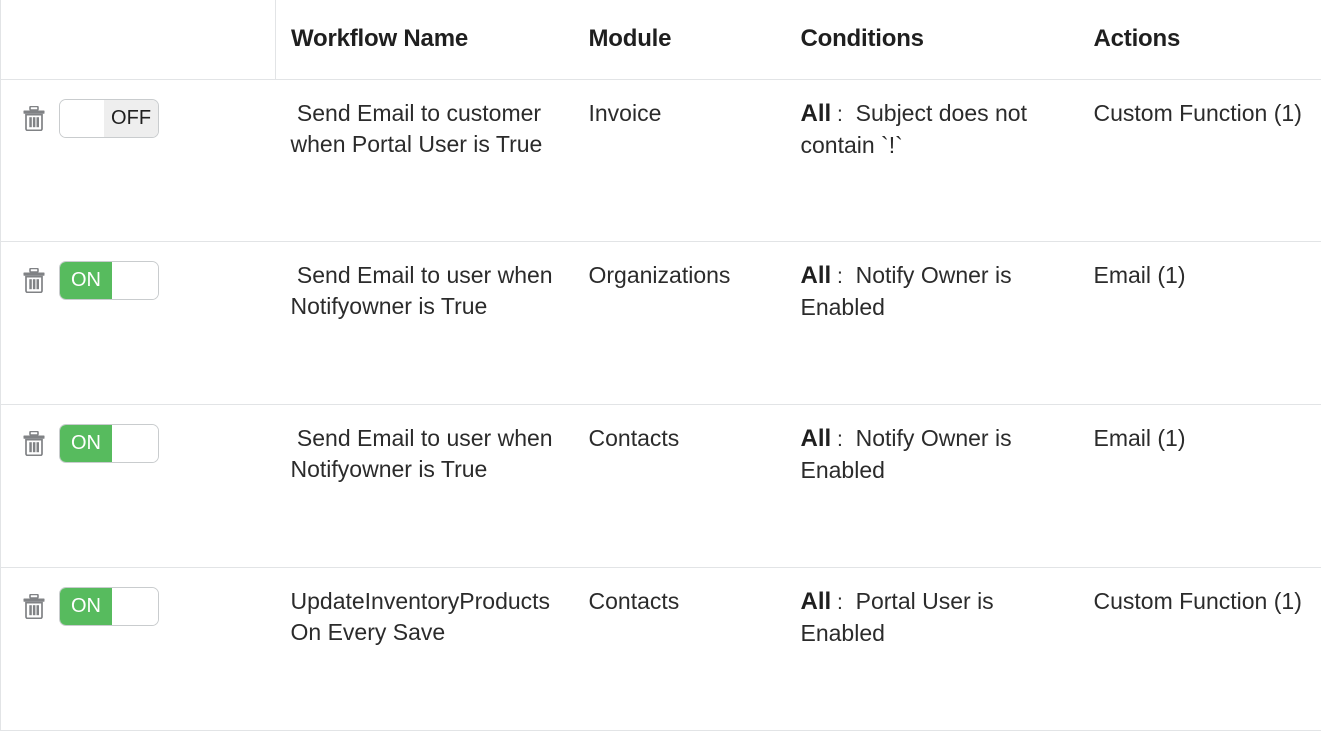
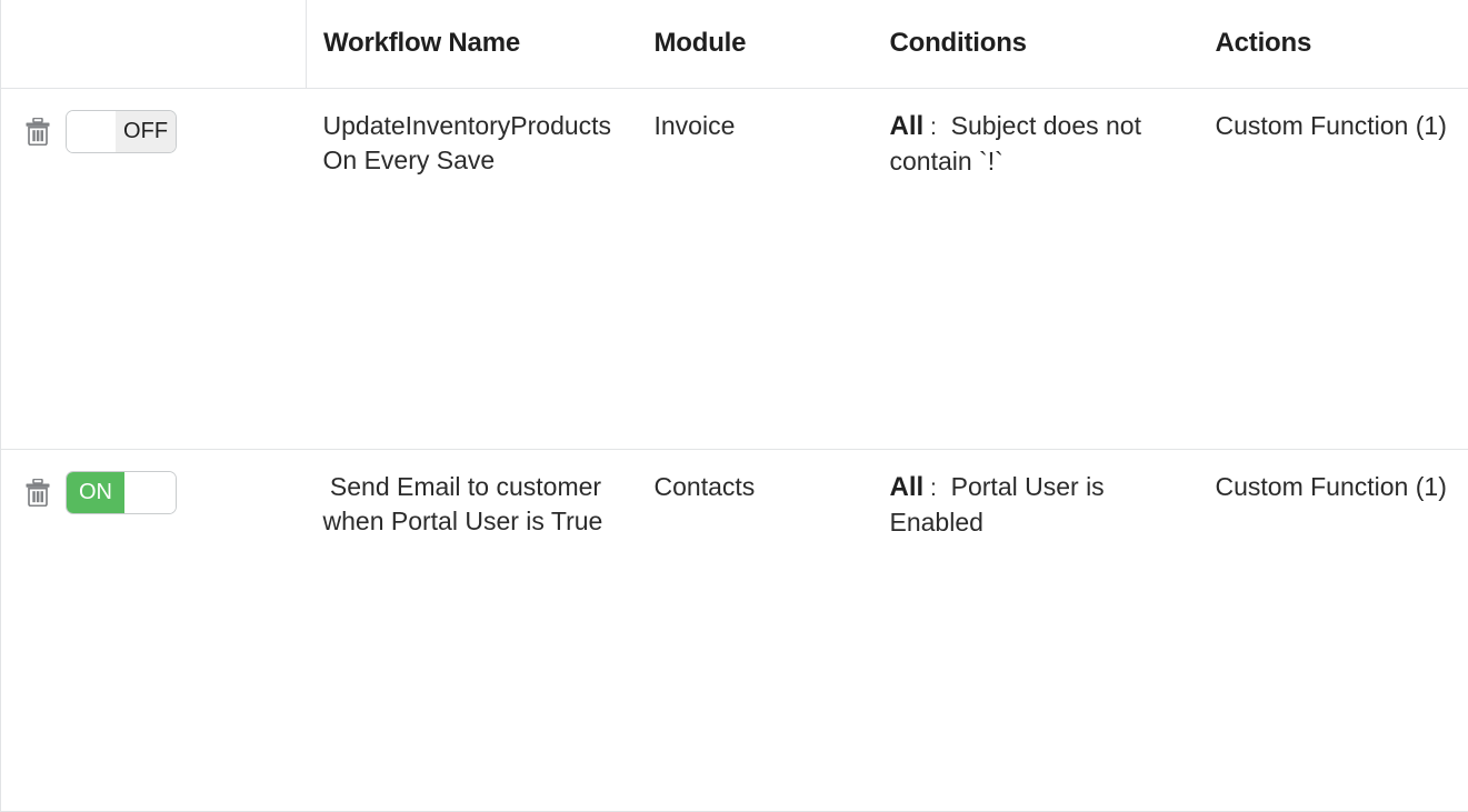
  	Workflow Name	Module	Conditions	Actions
- OFF	Send Email to customer when Portal User is True	Invoice	All : Subject does not contain `!`	Custom Function (1)
+ OFF	UpdateInventoryProducts On Every Save	Invoice	All : Subject does not contain `!`	Custom Function (1)
- ON	Send Email to user when Notifyowner is True	Organizations	All : Notify Owner is Enabled	Email (1)
- ON	Send Email to user when Notifyowner is True	Contacts	All : Notify Owner is Enabled	Email (1)
- ON	UpdateInventoryProducts On Every Save	Contacts	All : Portal User is Enabled	Custom Function (1)
+ ON	Send Email to customer when Portal User is True	Contacts	All : Portal User is Enabled	Custom Function (1)
